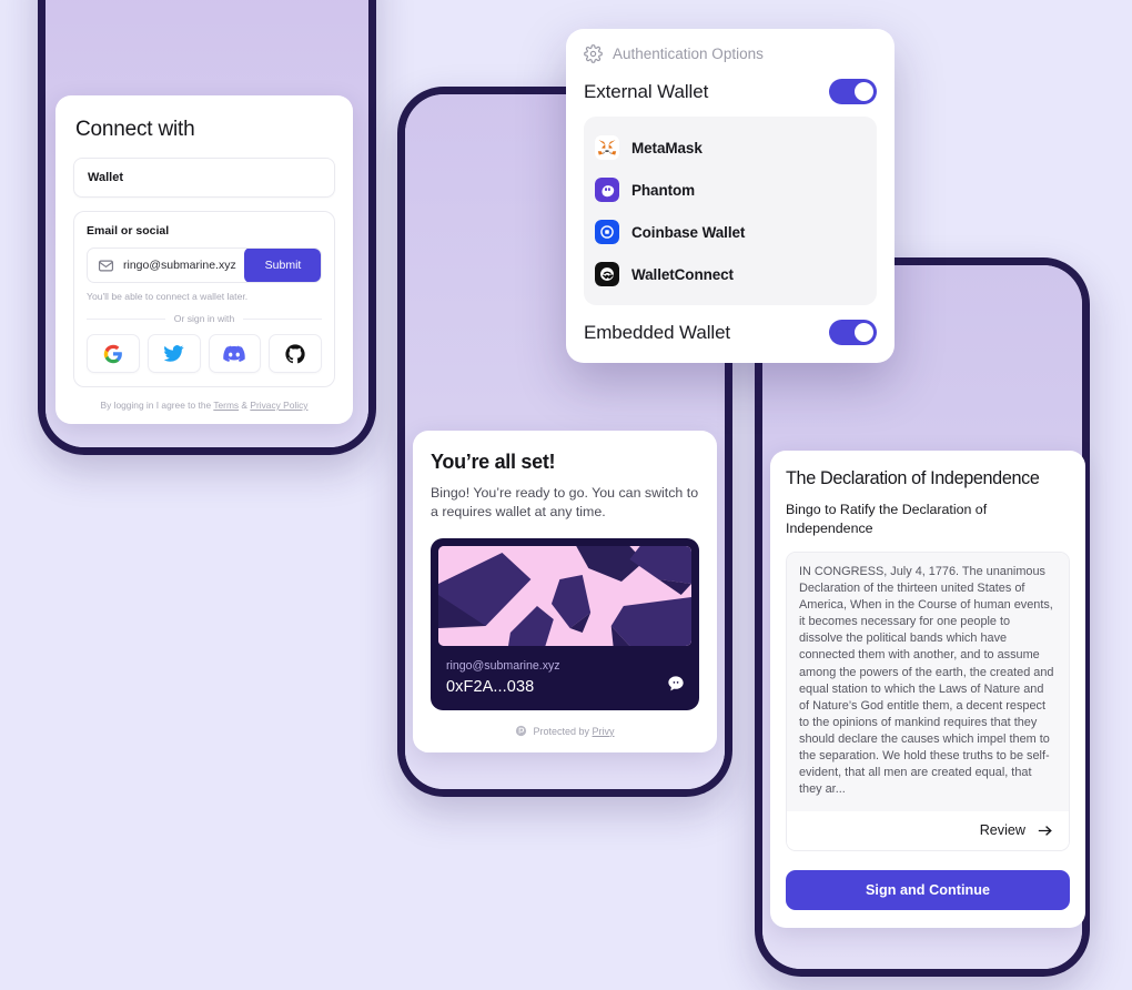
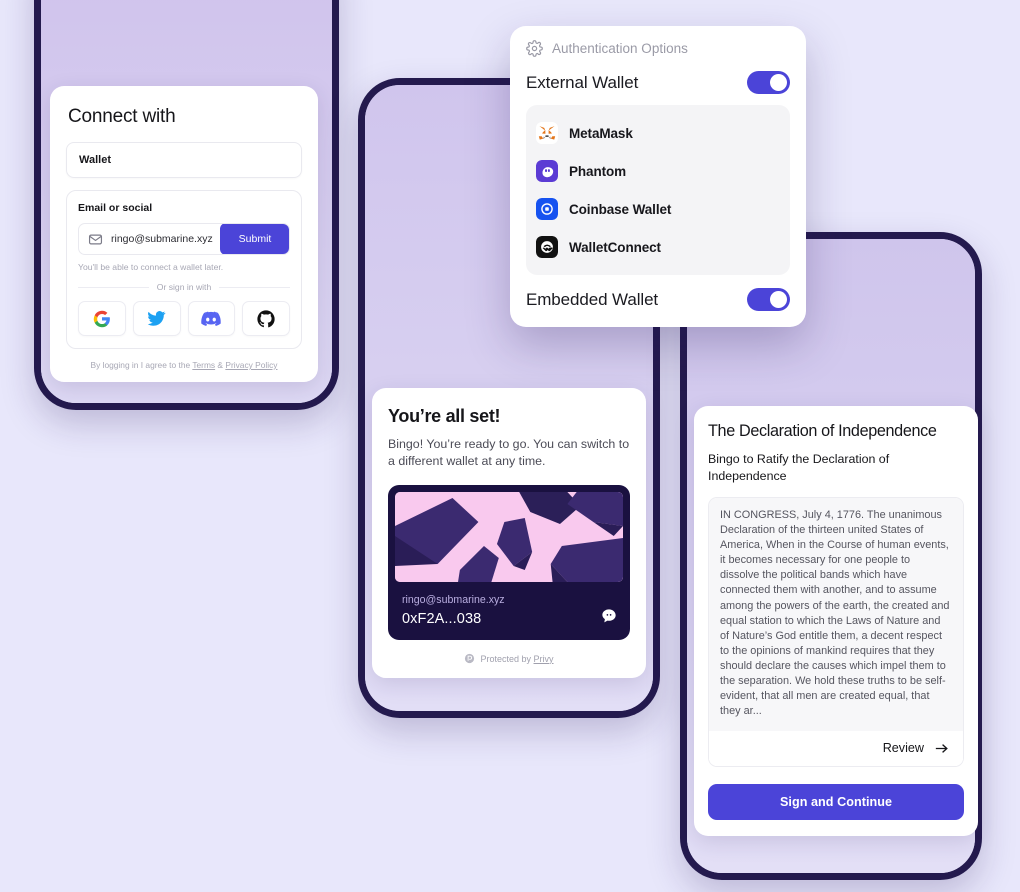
  Connect with
  Wallet
  Email or social
  ringo@submarine.xyz
  Submit
  You'll be able to connect a wallet later.
  Or sign in with
  By logging in I agree to the Terms & Privacy Policy
  Authentication Options
  External Wallet
  MetaMask
  Phantom
  Coinbase Wallet
  WalletConnect
  Embedded Wallet
  You’re all set!
- Bingo! You’re ready to go. You can switch to a requires wallet at any time.
+ Bingo! You’re ready to go. You can switch to a different wallet at any time.
  ringo@submarine.xyz
  0xF2A...038
  Protected by Privy
  The Declaration of Independence
  Bingo to Ratify the Declaration of Independence
  IN CONGRESS, July 4, 1776. The unanimous Declaration of the thirteen united States of America, When in the Course of human events, it becomes necessary for one people to dissolve the political bands which have connected them with another, and to assume among the powers of the earth, the created and equal station to which the Laws of Nature and of Nature’s God entitle them, a decent respect to the opinions of mankind requires that they should declare the causes which impel them to the separation. We hold these truths to be self-evident, that all men are created equal, that they ar...
  Review
  Sign and Continue
